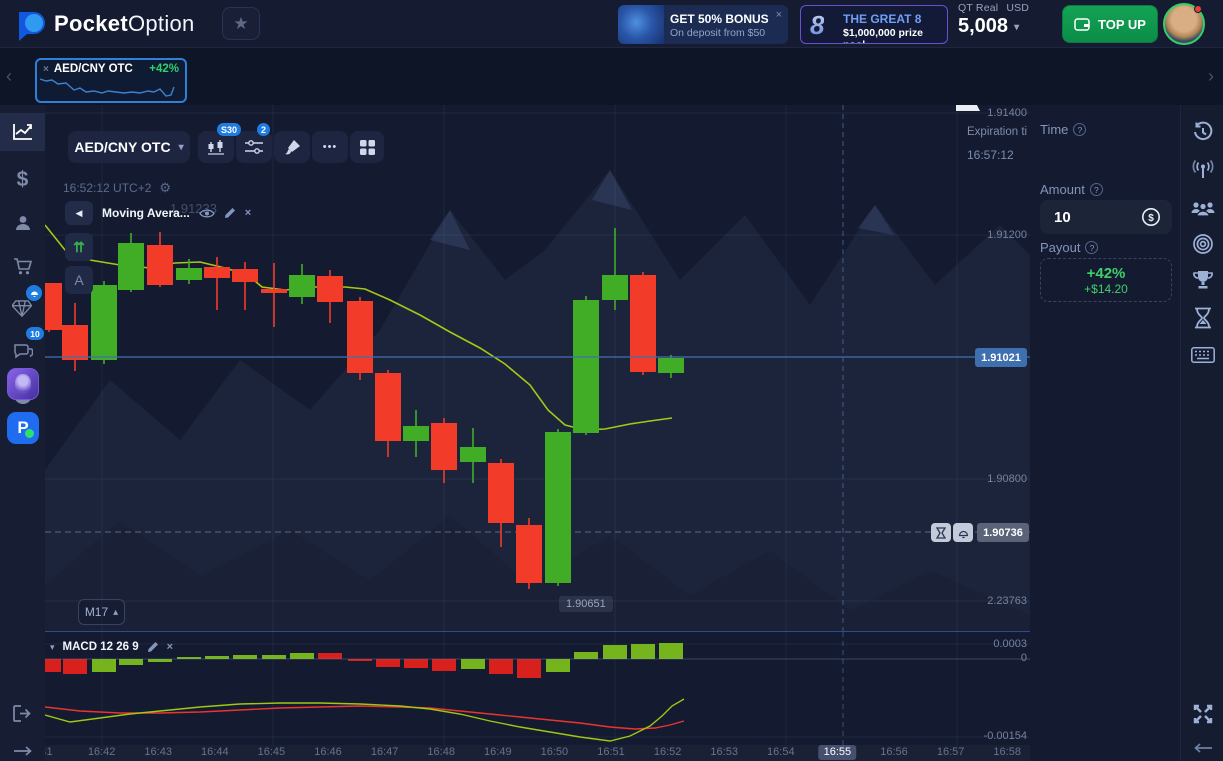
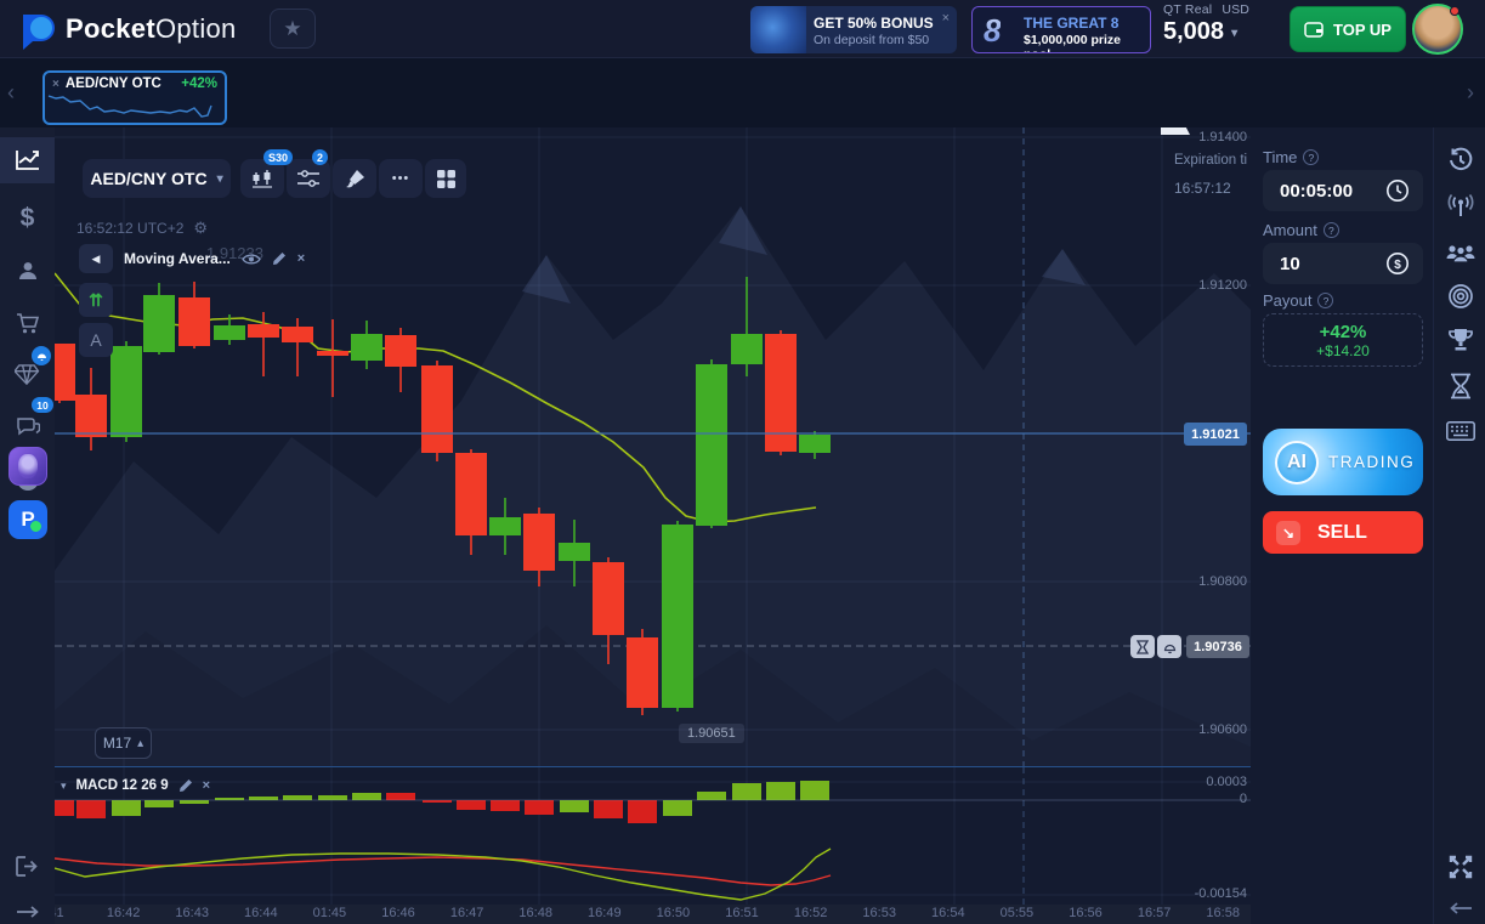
  PocketOption
  ★
  GET 50% BONUS
  On deposit from $50
  ×
  8
  THE GREAT 8
  $1,000,000 prize
  QT Real USD
  5,008 ▾
  TOP UP
  ‹
  ›
  ×
  AED/CNY OTC
  +42%
  $
  10
  P
  AED/CNY OTC
  ▾
  S30
  2
  •••
  16:52:12 UTC+2
  ⚙
  1.91233
  ◀
  Moving Avera...
  ×
  ⇈
  A
  M17
  ▴
  1.90651
  ▾
  MACD 12 26 9
  ×
  1.91400
  1.91200
  1.90800
- 2.23763
+ 1.90600
  Expiration ti
  16:57:12
  1.91021
  1.90736
  0.0003
  0
  -0.00154
  16:42
  16:43
  16:44
- 16:45
+ 01:45
  16:46
  16:47
  16:48
  16:49
  16:50
  16:51
  16:52
  16:53
  16:54
- 16:55
+ 05:55
  16:56
  16:57
  16:58
  Time
  ?
+ 00:05:00
  Amount
  ?
  10
  $
  Payout
  ?
  +42%
  +$14.20
+ AI
+ TRADING
+ ↘
+ SELL
